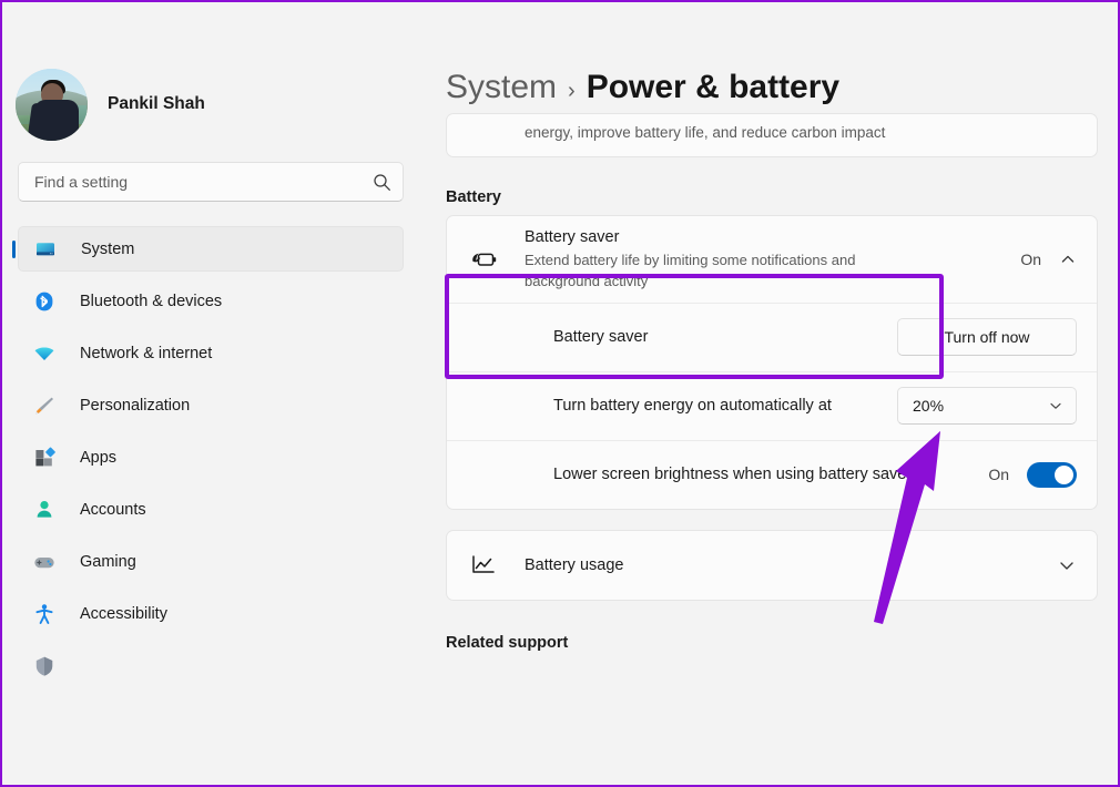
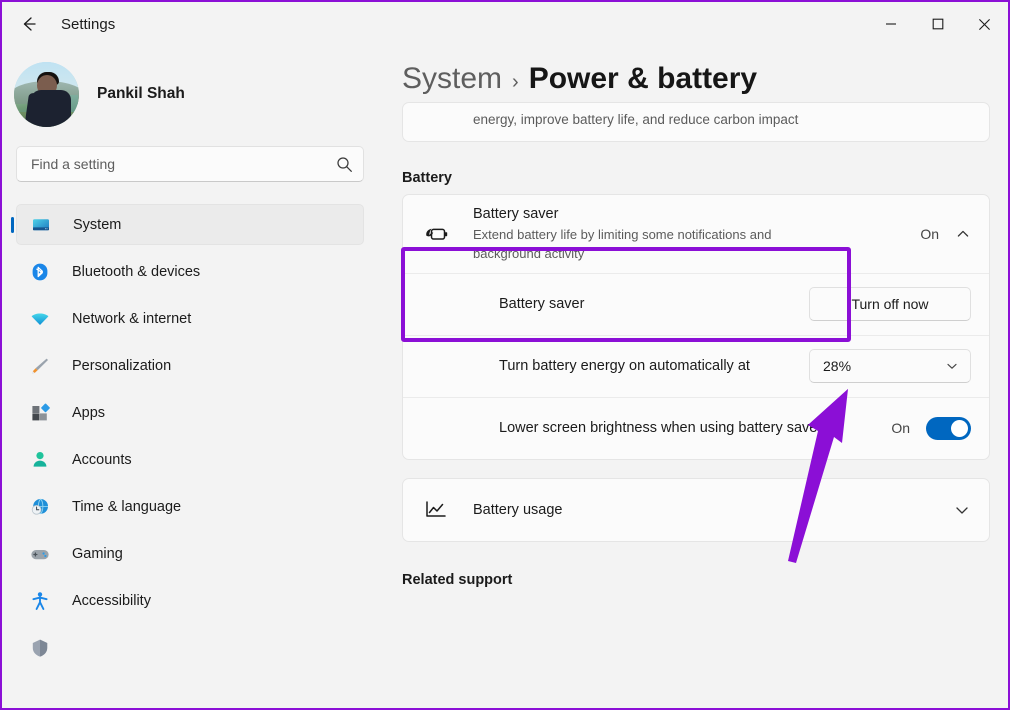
+ Settings
  Pankil Shah
  Find a setting
  System
  Bluetooth & devices
  Network & internet
  Personalization
  Apps
  Accounts
+ Time & language
  Gaming
  Accessibility
  System
  ›
  Power & battery
  energy, improve battery life, and reduce carbon impact
  Battery
  Battery saver
  Extend battery life by limiting some notifications and background activity
  On
  Battery saver
  Turn off now
  Turn battery energy on automatically at
- 20%
+ 28%
  Lower screen brightness when using battery save
  On
  Battery usage
  Related support
